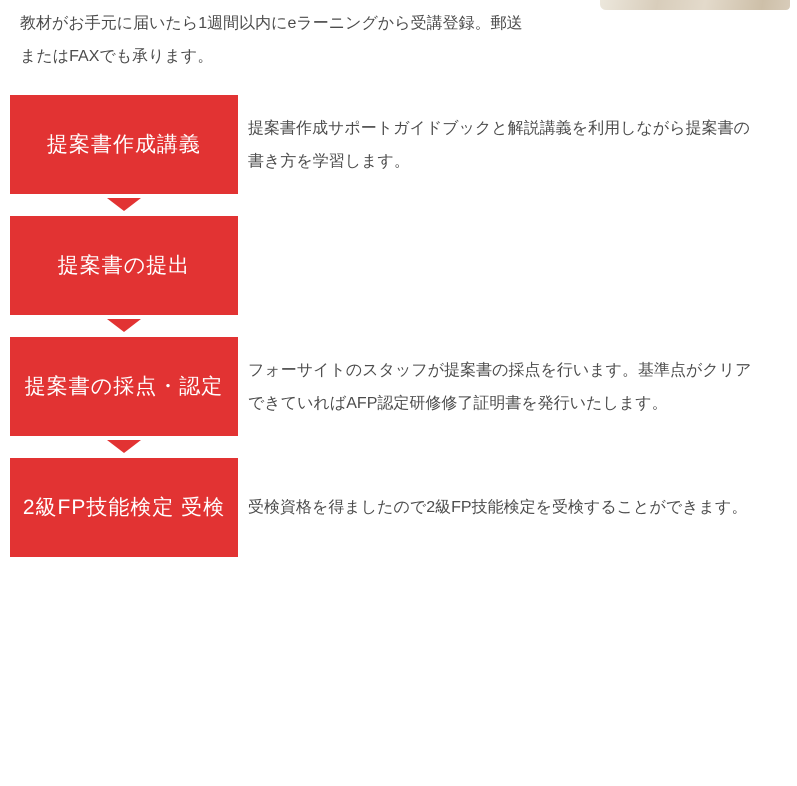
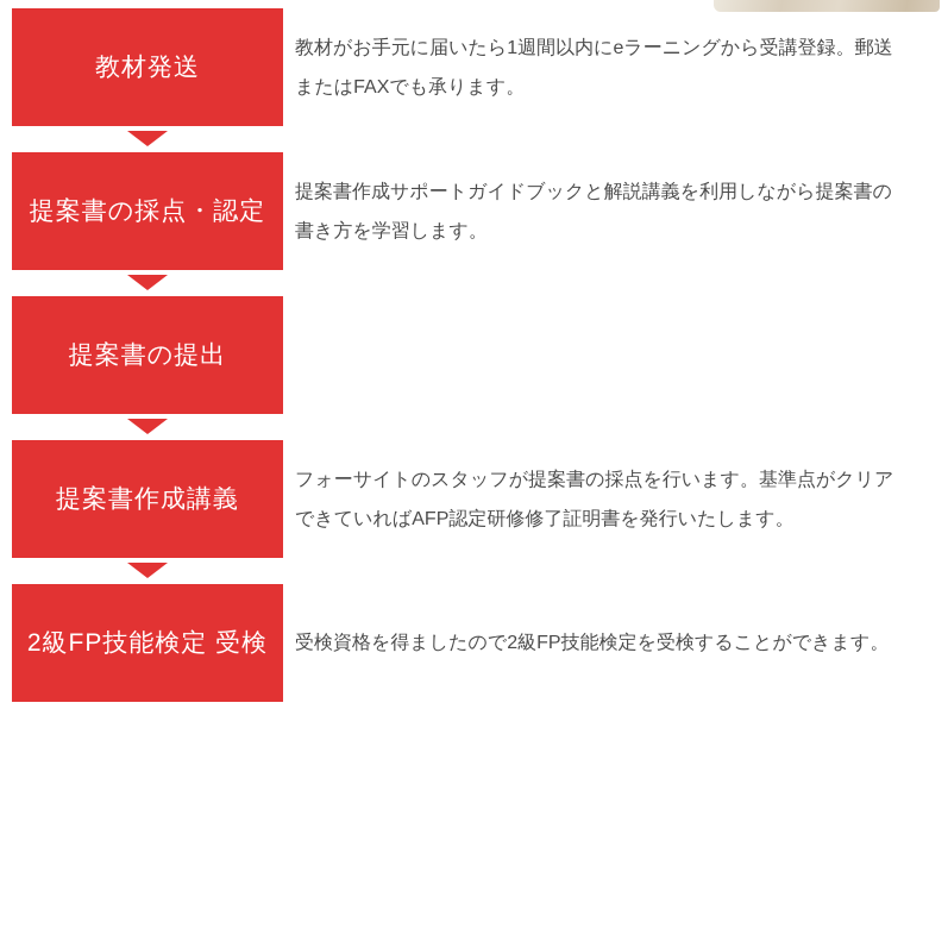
+ 教材発送
  教材がお手元に届いたら1週間以内にeラーニングから受講登録。郵送
  またはFAXでも承ります。
- 提案書作成講義
+ 提案書の採点・認定
  提案書作成サポートガイドブックと解説講義を利用しながら提案書の
  書き方を学習します。
  提案書の提出
- 提案書の採点・認定
+ 提案書作成講義
  フォーサイトのスタッフが提案書の採点を行います。基準点がクリア
  できていればAFP認定研修修了証明書を発行いたします。
  2級FP技能検定 受検
  受検資格を得ましたので2級FP技能検定を受検することができます。
